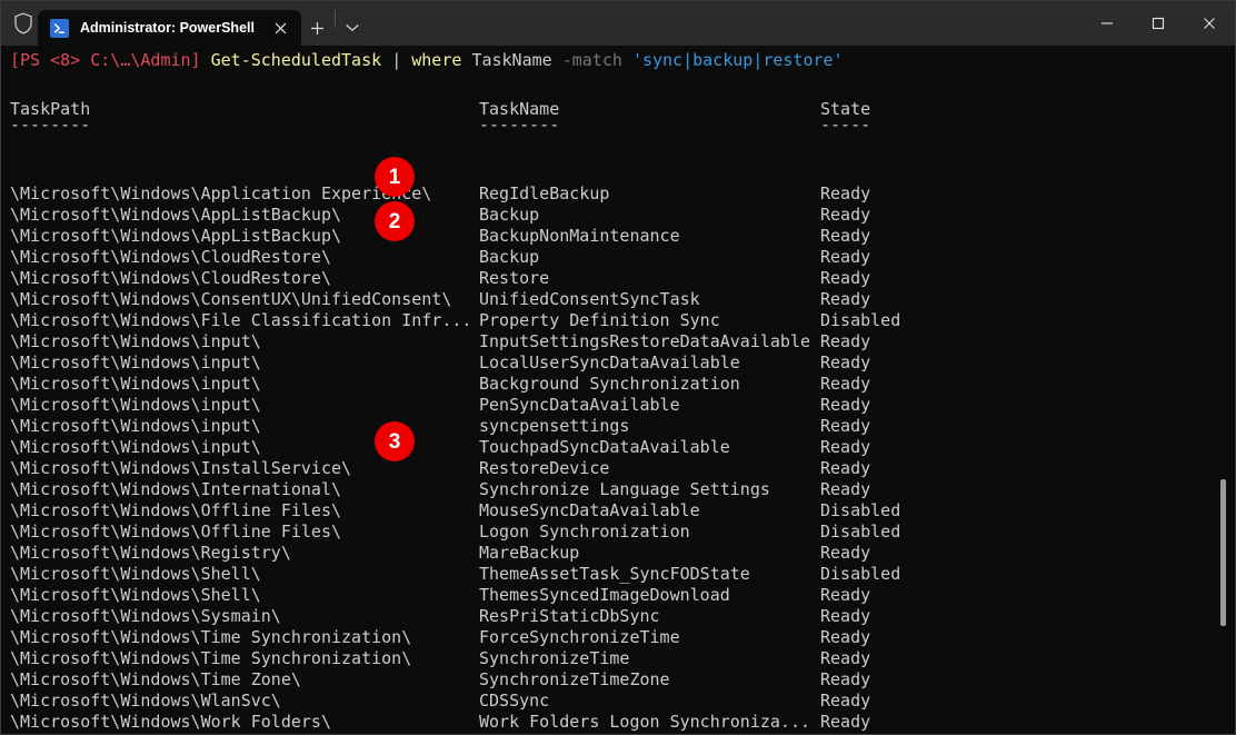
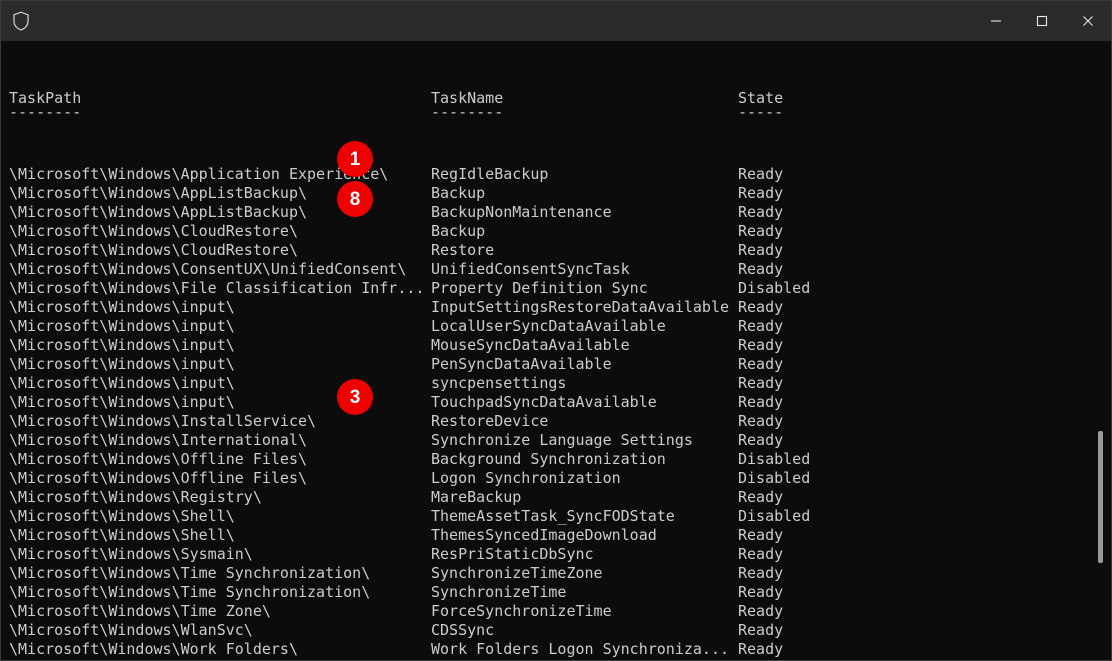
- Administrator: PowerShell
- [PS <8> C:\…\Admin] Get-ScheduledTask | where TaskName -match 'sync|backup|restore'
  TaskPath
  TaskName
  State
  --------
  --------
  -----
  \Microsoft\Windows\Application Experice\
  RegIdleBackup
  Ready
  \Microsoft\Windows\AppListBackup\
  Backup
  Ready
  \Microsoft\Windows\AppListBackup\
  BackupNonMaintenance
  Ready
  \Microsoft\Windows\CloudRestore\
  Backup
  Ready
  \Microsoft\Windows\CloudRestore\
  Restore
  Ready
  \Microsoft\Windows\ConsentUX\UnifiedConsent\
  UnifiedConsentSyncTask
  Ready
  \Microsoft\Windows\File Classification Infr...
  Property Definition Sync
  Disabled
  \Microsoft\Windows\input\
  InputSettingsRestoreDataAvailable
  Ready
  \Microsoft\Windows\input\
  LocalUserSyncDataAvailable
  Ready
  \Microsoft\Windows\input\
- Background Synchronization
+ MouseSyncDataAvailable
  Ready
  \Microsoft\Windows\input\
  PenSyncDataAvailable
  Ready
  \Microsoft\Windows\input\
  syncpensettings
  Ready
  \Microsoft\Windows\input\
  TouchpadSyncDataAvailable
  Ready
  \Microsoft\Windows\InstallService\
  RestoreDevice
  Ready
  \Microsoft\Windows\International\
  Synchronize Language Settings
  Ready
  \Microsoft\Windows\Offline Files\
- MouseSyncDataAvailable
+ Background Synchronization
  Disabled
  \Microsoft\Windows\Offline Files\
  Logon Synchronization
  Disabled
  \Microsoft\Windows\Registry\
  MareBackup
  Ready
  \Microsoft\Windows\Shell\
  ThemeAssetTask_SyncFODState
  Disabled
  \Microsoft\Windows\Shell\
  ThemesSyncedImageDownload
  Ready
  \Microsoft\Windows\Sysmain\
  ResPriStaticDbSync
  Ready
  \Microsoft\Windows\Time Synchronization\
- ForceSynchronizeTime
+ SynchronizeTimeZone
  Ready
  \Microsoft\Windows\Time Synchronization\
  SynchronizeTime
  Ready
  \Microsoft\Windows\Time Zone\
- SynchronizeTimeZone
+ ForceSynchronizeTime
  Ready
  \Microsoft\Windows\WlanSvc\
  CDSSync
  Ready
  \Microsoft\Windows\Work Folders\
  Work Folders Logon Synchroniza...
  Ready
  1
- 2
+ 8
  3
